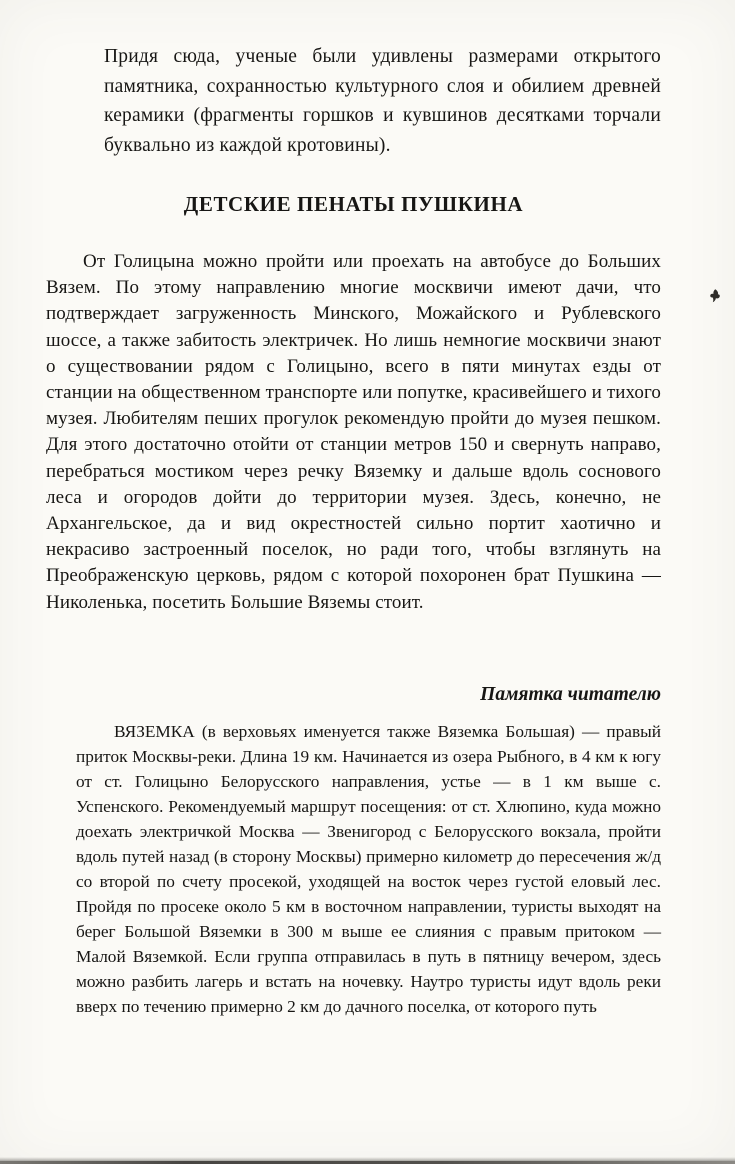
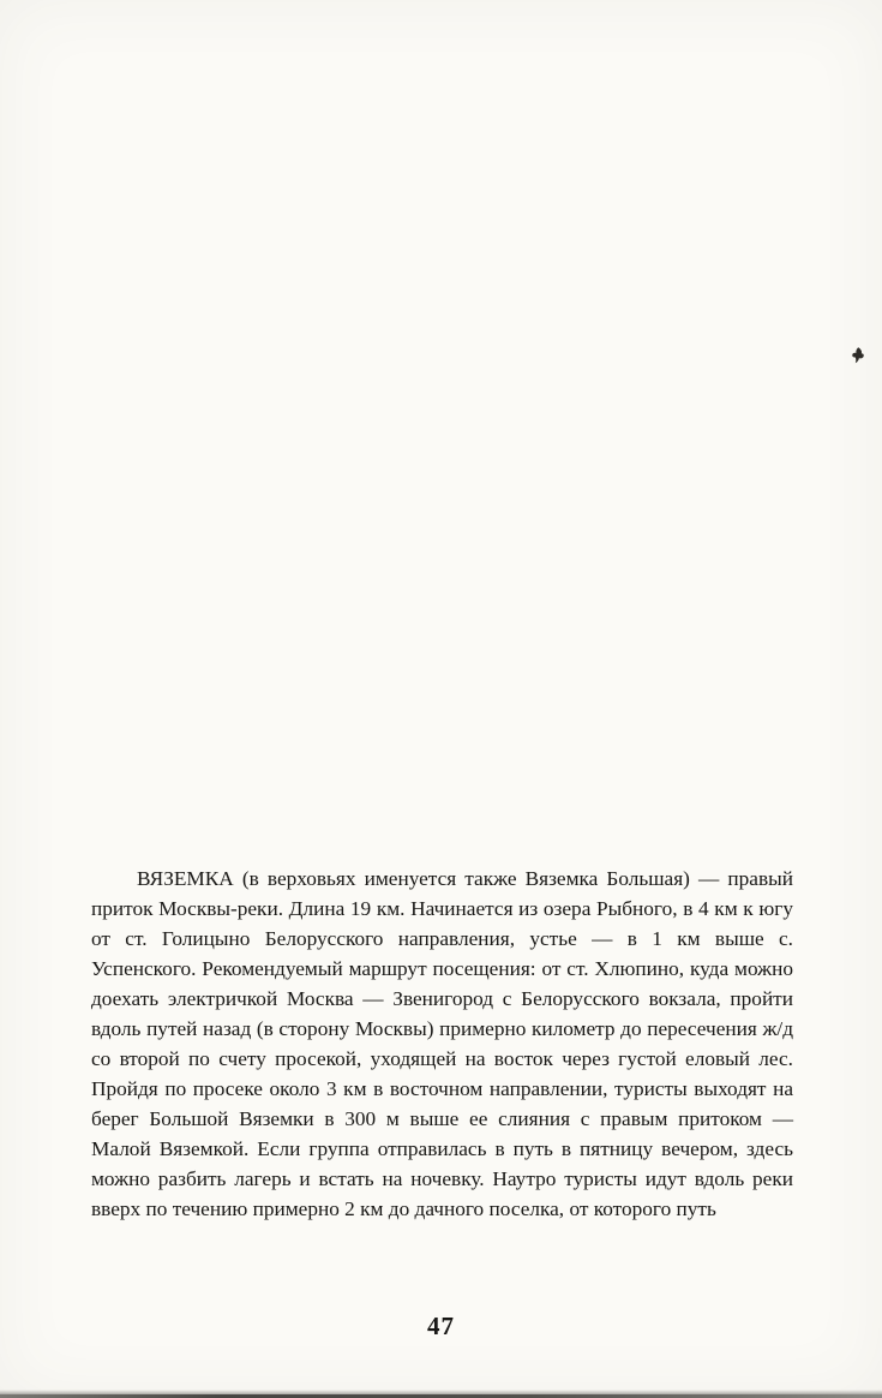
- Придя сюда, ученые были удивлены размерами открытого памятника, сохранностью культурного слоя и обилием древней керамики (фрагменты горшков и кувшинов десятками торчали буквально из каждой кротовины).
- ДЕТСКИЕ ПЕНАТЫ ПУШКИНА
- От Голицына можно пройти или проехать на автобусе до Больших Вязем. По этому направлению многие москвичи имеют дачи, что подтверждает загруженность Минского, Можайского и Рублевского шоссе, а также забитость электричек. Но лишь немногие москвичи знают о существовании рядом с Голицыно, всего в пяти минутах езды от станции на общественном транспорте или попутке, красивейшего и тихого музея. Любителям пеших прогулок рекомендую пройти до музея пешком. Для этого достаточно отойти от станции метров 150 и свернуть направо, перебраться мостиком через речку Вяземку и дальше вдоль соснового леса и огородов дойти до территории музея. Здесь, конечно, не Архангельское, да и вид окрестностей сильно портит хаотично и некрасиво застроенный поселок, но ради того, чтобы взглянуть на Преображенскую церковь, рядом с которой похоронен брат Пушкина — Николенька, посетить Большие Вяземы стоит.
- Памятка читателю
- ВЯЗЕМКА (в верховьях именуется также Вяземка Большая) — правый приток Москвы-реки. Длина 19 км. Начинается из озера Рыбного, в 4 км к югу от ст. Голицыно Белорусского направления, устье — в 1 км выше с. Успенского. Рекомендуемый маршрут посещения: от ст. Хлюпино, куда можно доехать электричкой Москва — Звенигород с Белорусского вокзала, пройти вдоль путей назад (в сторону Москвы) примерно километр до пересечения ж/д со второй по счету просекой, уходящей на восток через густой еловый лес. Пройдя по просеке около 5 км в восточном направлении, туристы выходят на берег Большой Вяземки в 300 м выше ее слияния с правым притоком — Малой Вяземкой. Если группа отправилась в путь в пятницу вечером, здесь можно разбить лагерь и встать на ночевку. Наутро туристы идут вдоль реки вверх по течению примерно 2 км до дачного поселка, от которого путь
+ ВЯЗЕМКА (в верховьях именуется также Вяземка Большая) — правый приток Москвы-реки. Длина 19 км. Начинается из озера Рыбного, в 4 км к югу от ст. Голицыно Белорусского направления, устье — в 1 км выше с. Успенского. Рекомендуемый маршрут посещения: от ст. Хлюпино, куда можно доехать электричкой Москва — Звенигород с Белорусского вокзала, пройти вдоль путей назад (в сторону Москвы) примерно километр до пересечения ж/д со второй по счету просекой, уходящей на восток через густой еловый лес. Пройдя по просеке около 3 км в восточном направлении, туристы выходят на берег Большой Вяземки в 300 м выше ее слияния с правым притоком — Малой Вяземкой. Если группа отправилась в путь в пятницу вечером, здесь можно разбить лагерь и встать на ночевку. Наутро туристы идут вдоль реки вверх по течению примерно 2 км до дачного поселка, от которого путь
+ 47
